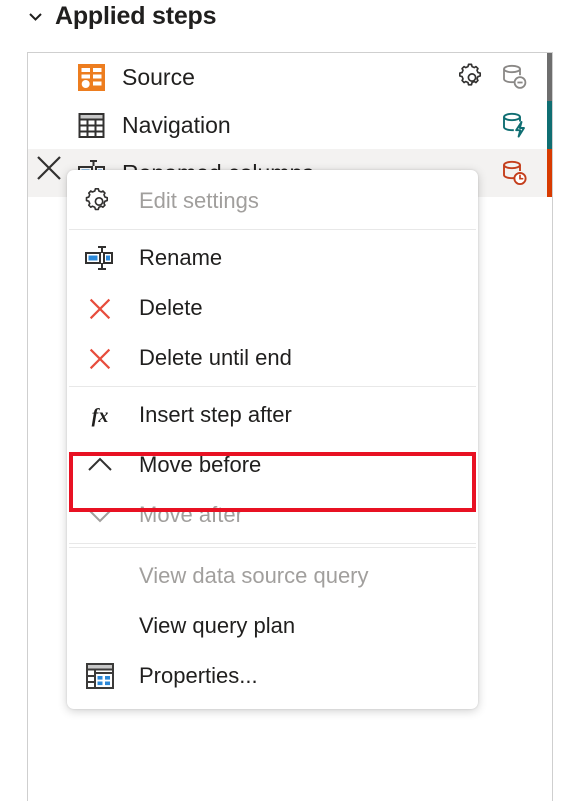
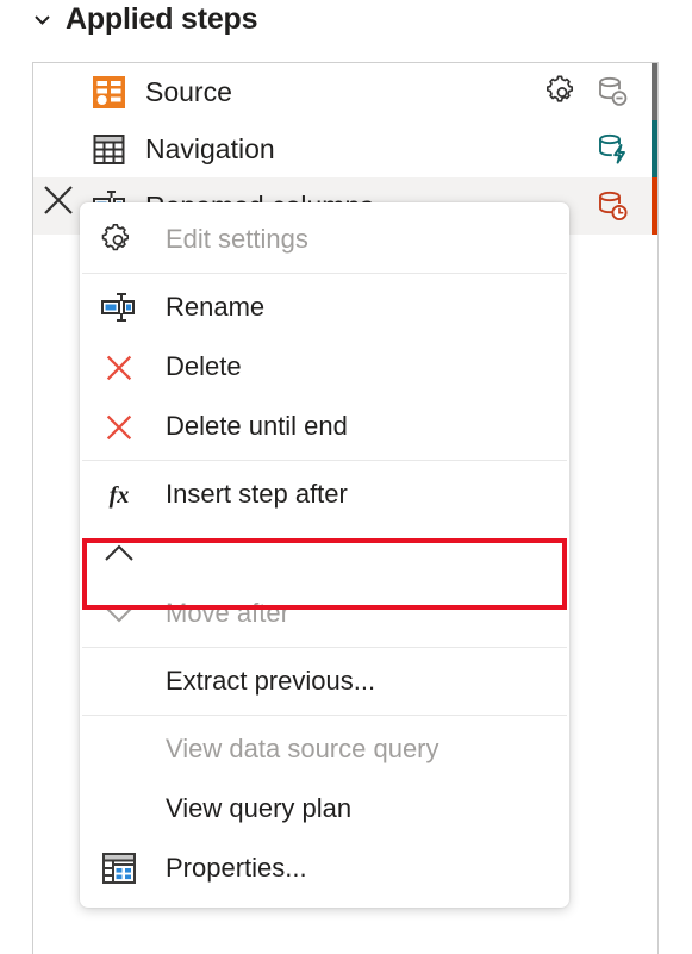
  Applied steps
  Source
  Navigation
  Edit settings
  Rename
  Delete
  Delete until end
  fx
  Insert step after
- Move before
  Move after
+ Extract previous...
  View data source query
  View query plan
  Properties...
